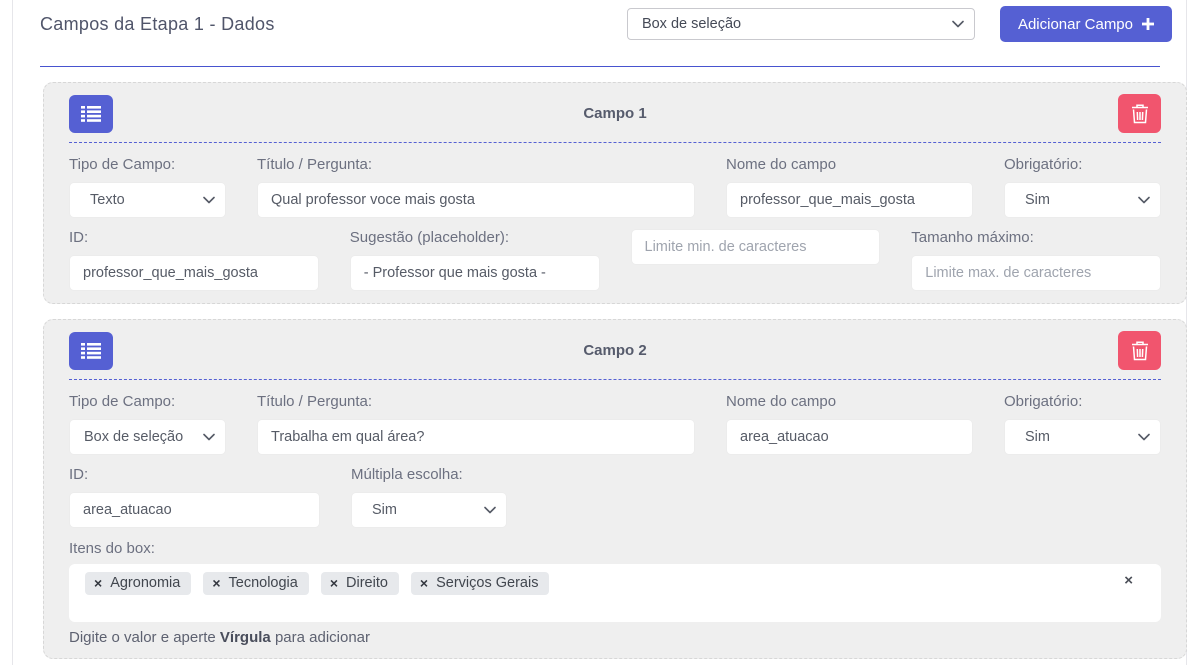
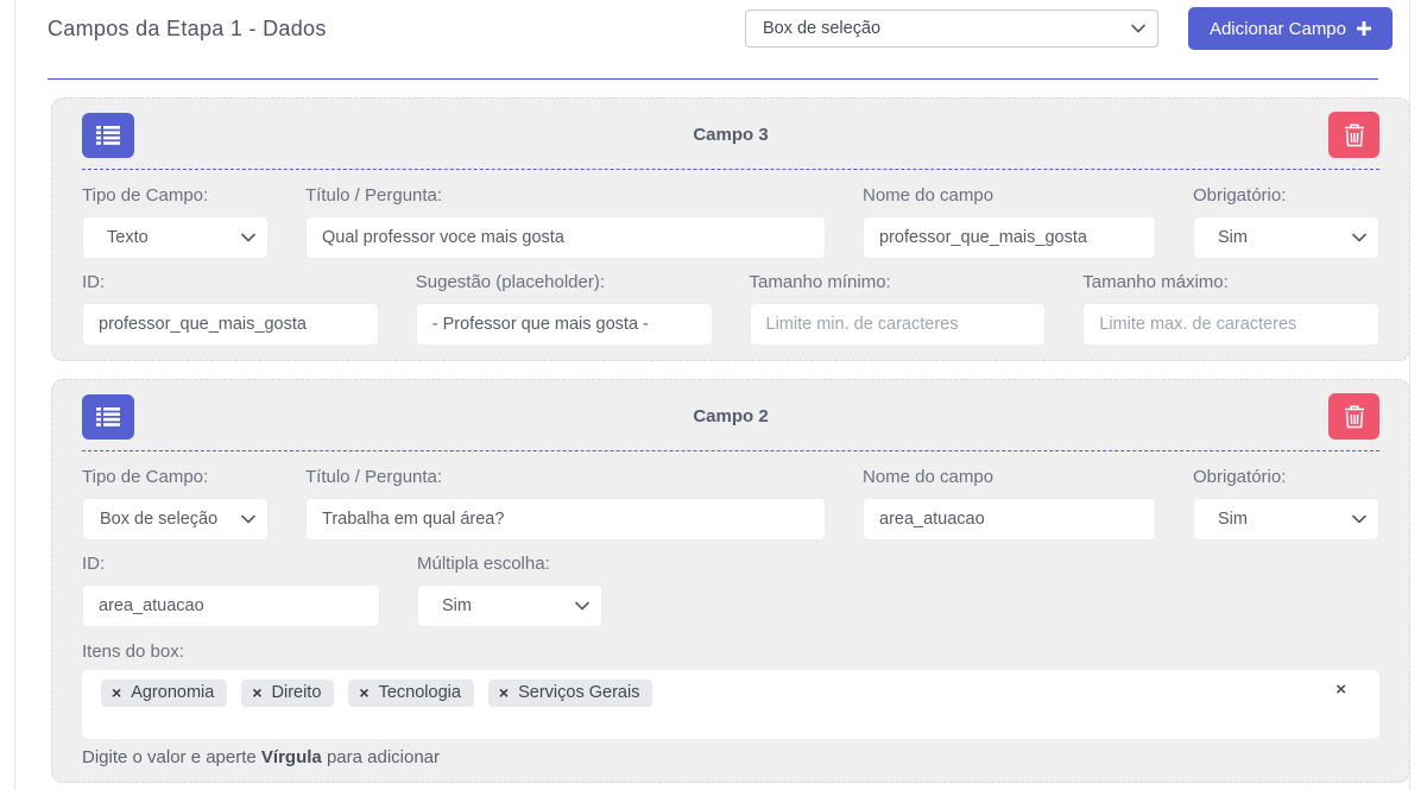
  Campos da Etapa 1 - Dados
  Box de seleção
  Adicionar Campo
- Campo 1
+ Campo 3
  Tipo de Campo:
  Texto
  Título / Pergunta:
  Qual professor voce mais gosta
  Nome do campo
  professor_que_mais_gosta
  Obrigatório:
  Sim
  ID:
  professor_que_mais_gosta
  Sugestão (placeholder):
  - Professor que mais gosta -
+ Tamanho mínimo:
  Limite min. de caracteres
  Tamanho máximo:
  Limite max. de caracteres
  Campo 2
  Tipo de Campo:
  Box de seleção
  Título / Pergunta:
  Trabalha em qual área?
  Nome do campo
  area_atuacao
  Obrigatório:
  Sim
  ID:
  area_atuacao
  Múltipla escolha:
  Sim
  Itens do box:
  ×
  Agronomia
  ×
- Tecnologia
+ Direito
  ×
- Direito
+ Tecnologia
  ×
  Serviços Gerais
  ×
  Digite o valor e aperte Vírgula para adicionar
